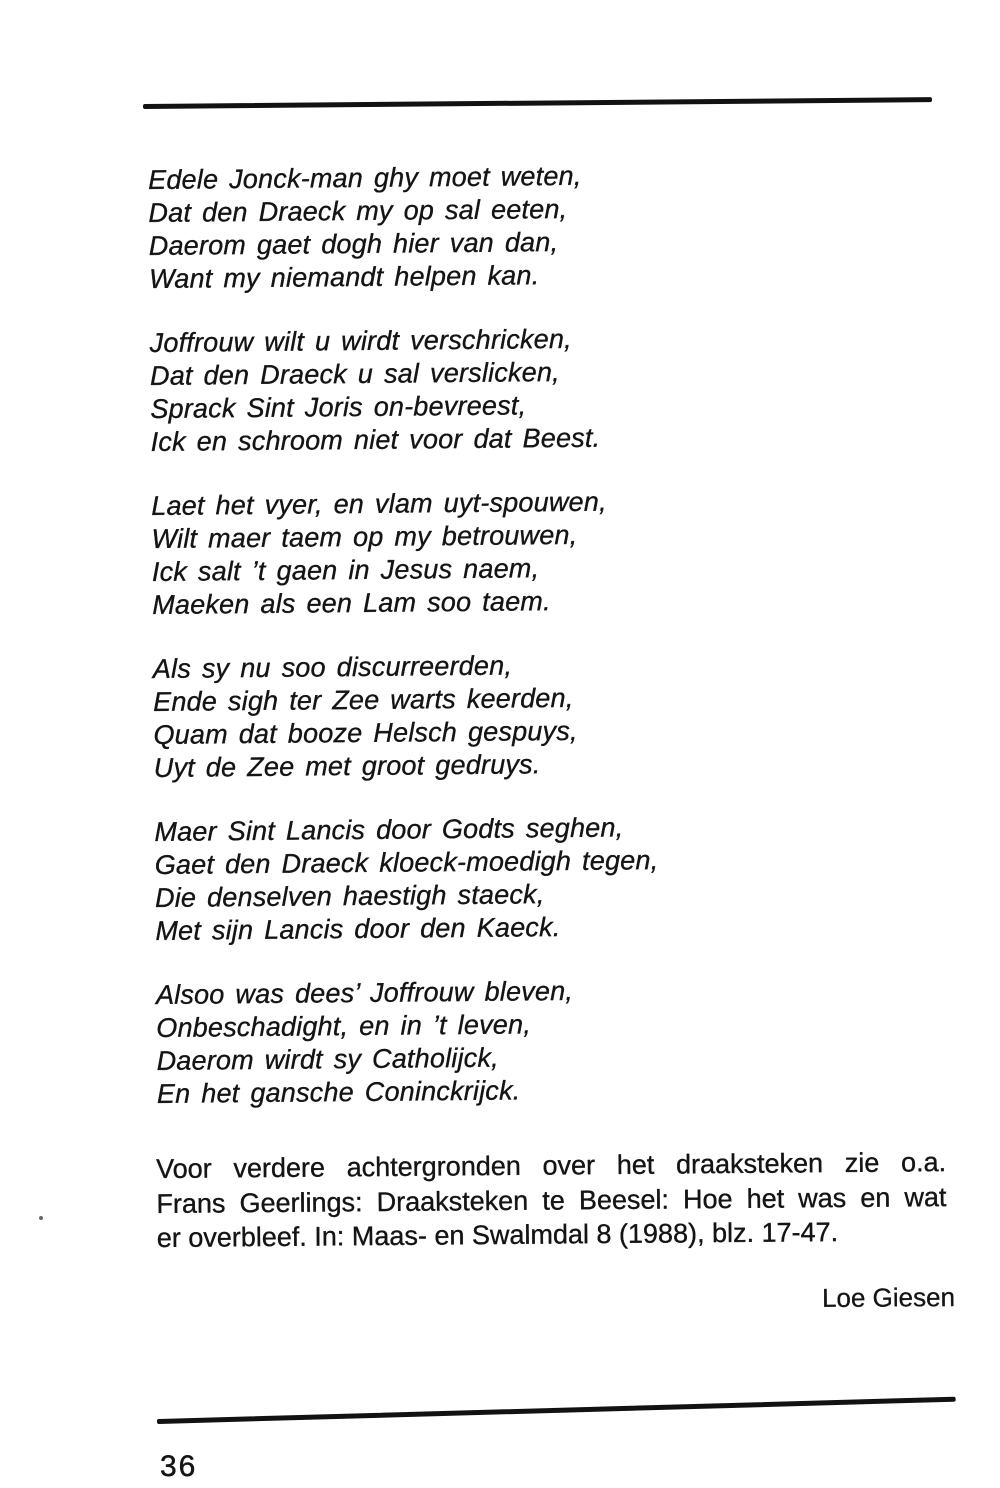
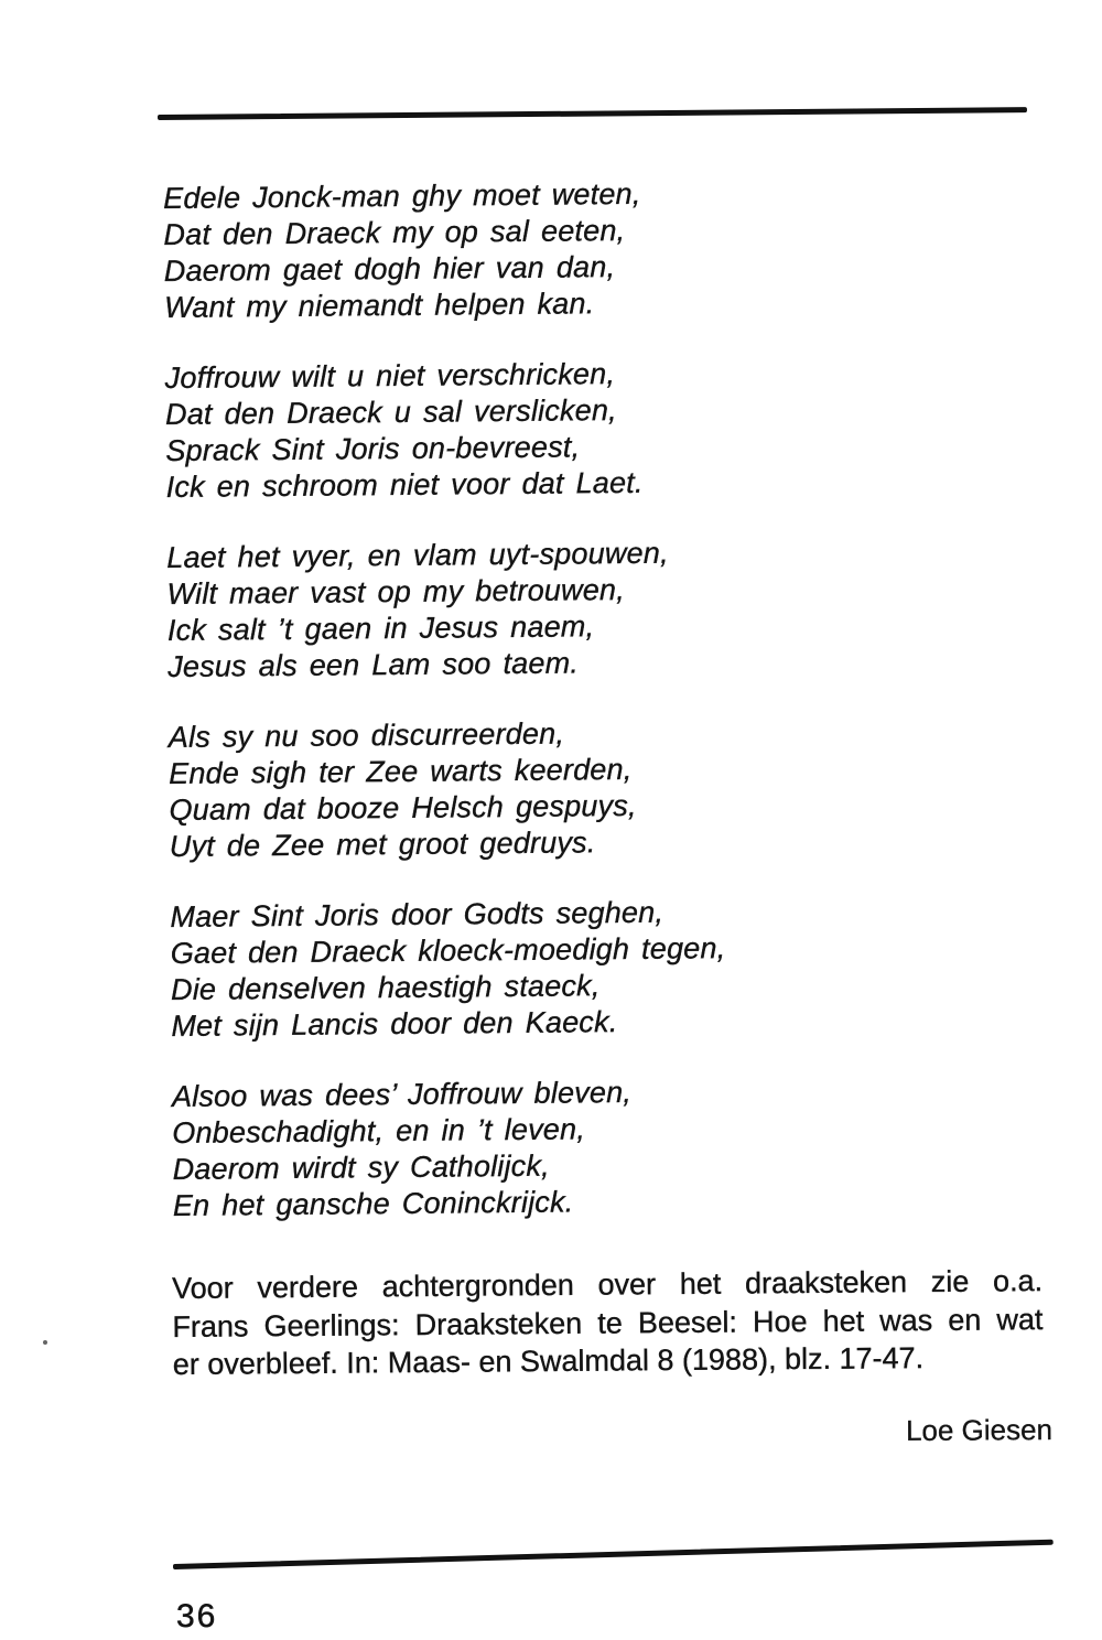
  Edele Jonck-man ghy moet weten,
  Dat den Draeck my op sal eeten,
  Daerom gaet dogh hier van dan,
  Want my niemandt helpen kan.
- Joffrouw wilt u wirdt verschricken,
+ Joffrouw wilt u niet verschricken,
  Dat den Draeck u sal verslicken,
  Sprack Sint Joris on-bevreest,
- Ick en schroom niet voor dat Beest.
+ Ick en schroom niet voor dat Laet.
  Laet het vyer, en vlam uyt-spouwen,
- Wilt maer taem op my betrouwen,
+ Wilt maer vast op my betrouwen,
  Ick salt ’t gaen in Jesus naem,
- Maeken als een Lam soo taem.
+ Jesus als een Lam soo taem.
  Als sy nu soo discurreerden,
  Ende sigh ter Zee warts keerden,
  Quam dat booze Helsch gespuys,
  Uyt de Zee met groot gedruys.
- Maer Sint Lancis door Godts seghen,
+ Maer Sint Joris door Godts seghen,
  Gaet den Draeck kloeck-moedigh tegen,
  Die denselven haestigh staeck,
  Met sijn Lancis door den Kaeck.
  Alsoo was dees’ Joffrouw bleven,
  Onbeschadight, en in ’t leven,
  Daerom wirdt sy Catholijck,
  En het gansche Coninckrijck.
  Voor verdere achtergronden over het draaksteken zie o.a.
  Frans Geerlings: Draaksteken te Beesel: Hoe het was en wat
  er overbleef. In: Maas- en Swalmdal 8 (1988), blz. 17-47.
  Loe Giesen
  36
